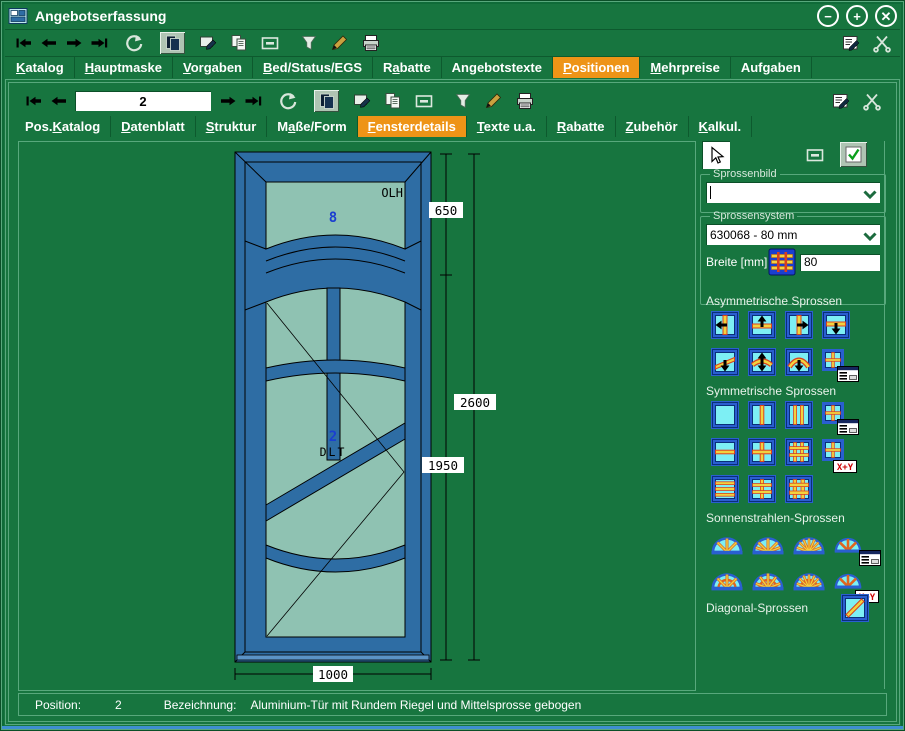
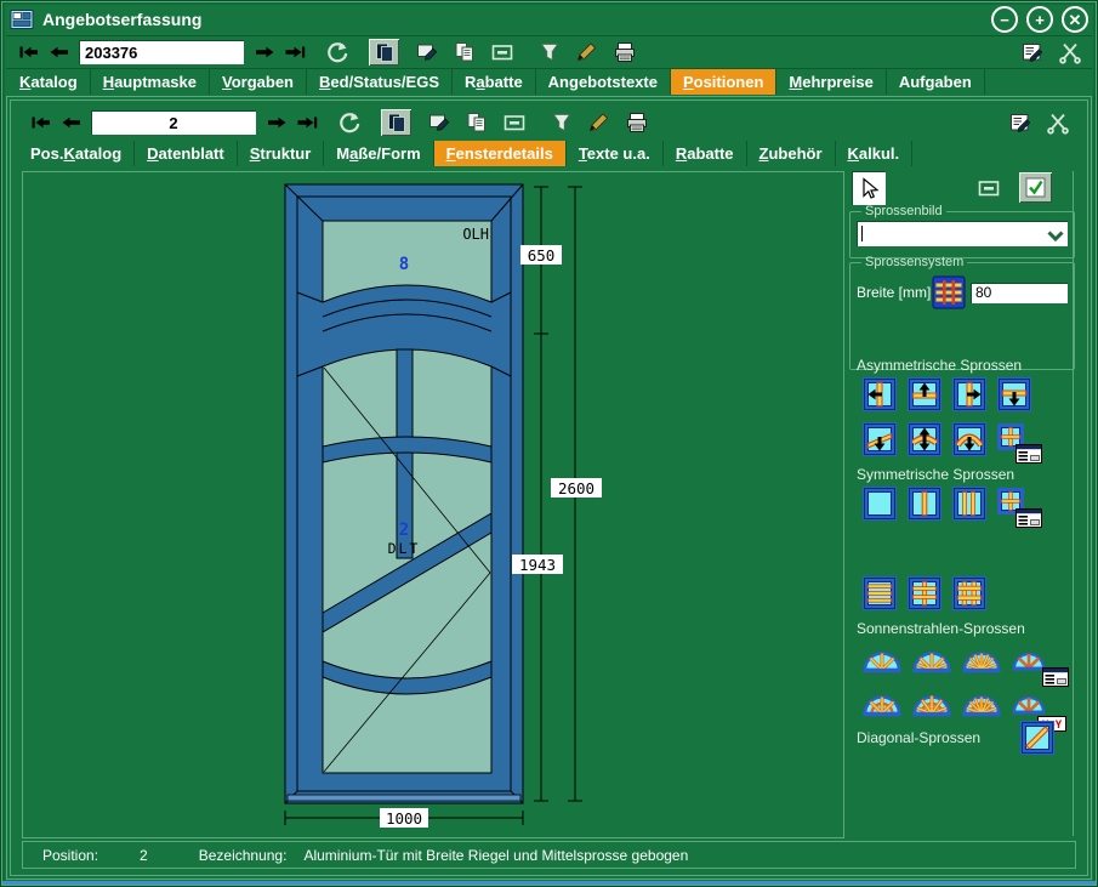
  Angebotserfassung
  −
  +
  ✕
+ 203376
  Katalog
  Hauptmaske
  Vorgaben
  Bed/Status/EGS
  Rabatte
  Angebotstexte
  Positionen
  Mehrpreise
  Aufgaben
  2
  Pos.Katalog
  Datenblatt
  Struktur
  Maße/Form
  Fensterdetails
  Texte u.a.
  Rabatte
  Zubehör
  Kalkul.
  650
  2600
- 1950
+ 1943
  1000
  OLH
  8
  2
  DLT
  Sprossenbild
  Sprossensystem
- 630068 - 80 mm
  Breite [mm]
  80
  Asymmetrische Sprossen
  Symmetrische Sprossen
- X+Y
  Sonnenstrahlen-Sprossen
  Diagonal-Sprossen
  Position:
  2
  Bezeichnung:
- Aluminium-Tür mit Rundem Riegel und Mittelsprosse gebogen
+ Aluminium-Tür mit Breite Riegel und Mittelsprosse gebogen
